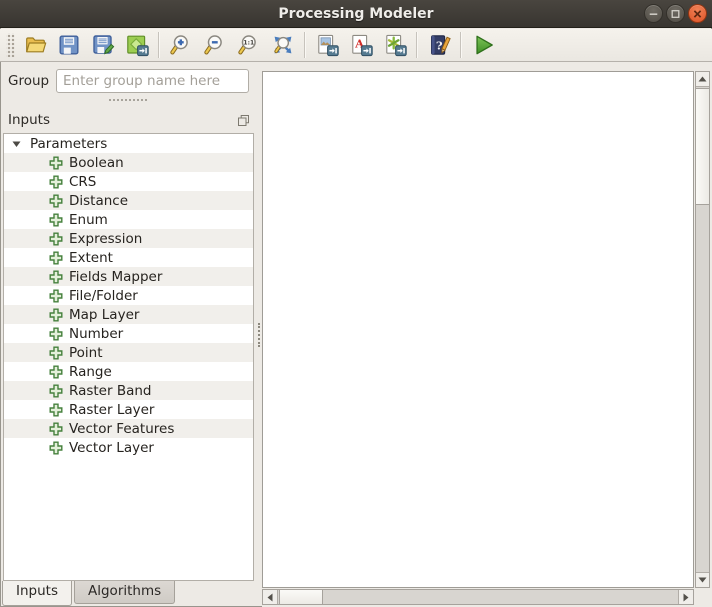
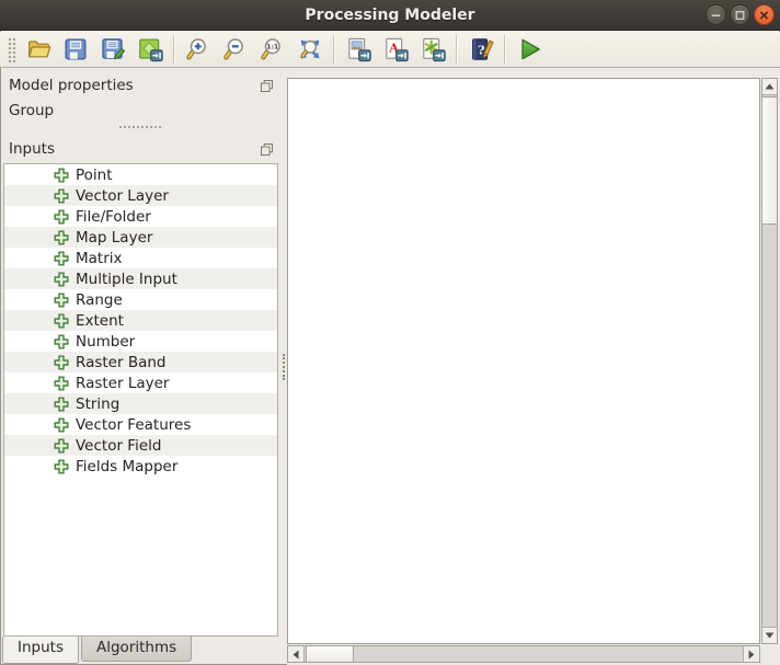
  Processing Modeler
  A
  ?
+ Model properties
  Group
- Enter group name here
  Inputs
- Parameters
- Boolean
- CRS
- Distance
- Enum
- Expression
- Extent
+ Point
- Fields Mapper
+ Vector Layer
  File/Folder
  Map Layer
+ Matrix
+ Multiple Input
- Number
+ Range
- Point
+ Extent
- Range
+ Number
  Raster Band
  Raster Layer
+ String
  Vector Features
+ Vector Field
- Vector Layer
+ Fields Mapper
  Inputs
  Algorithms
